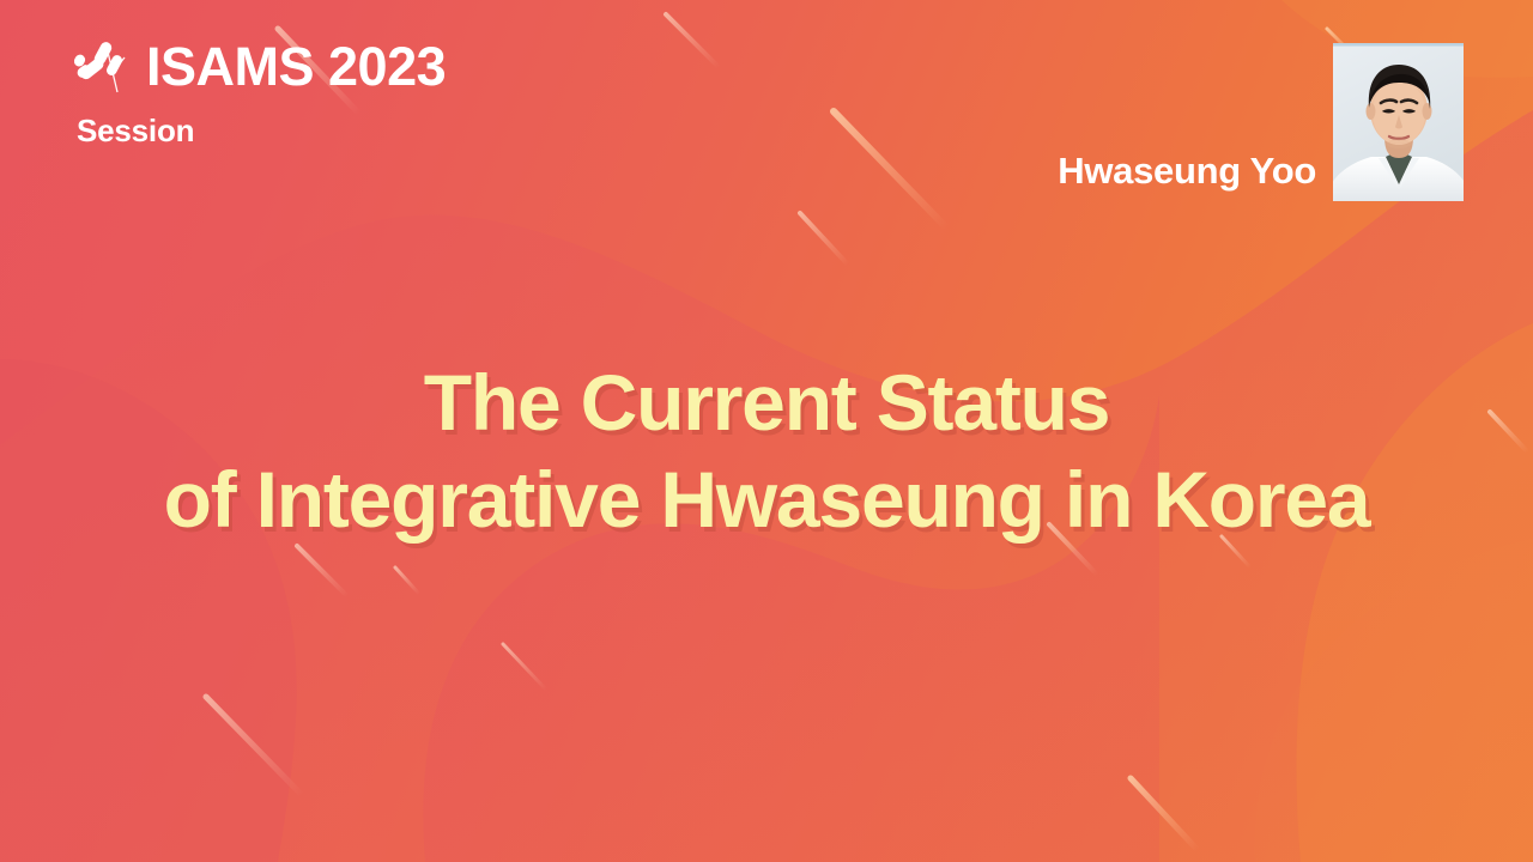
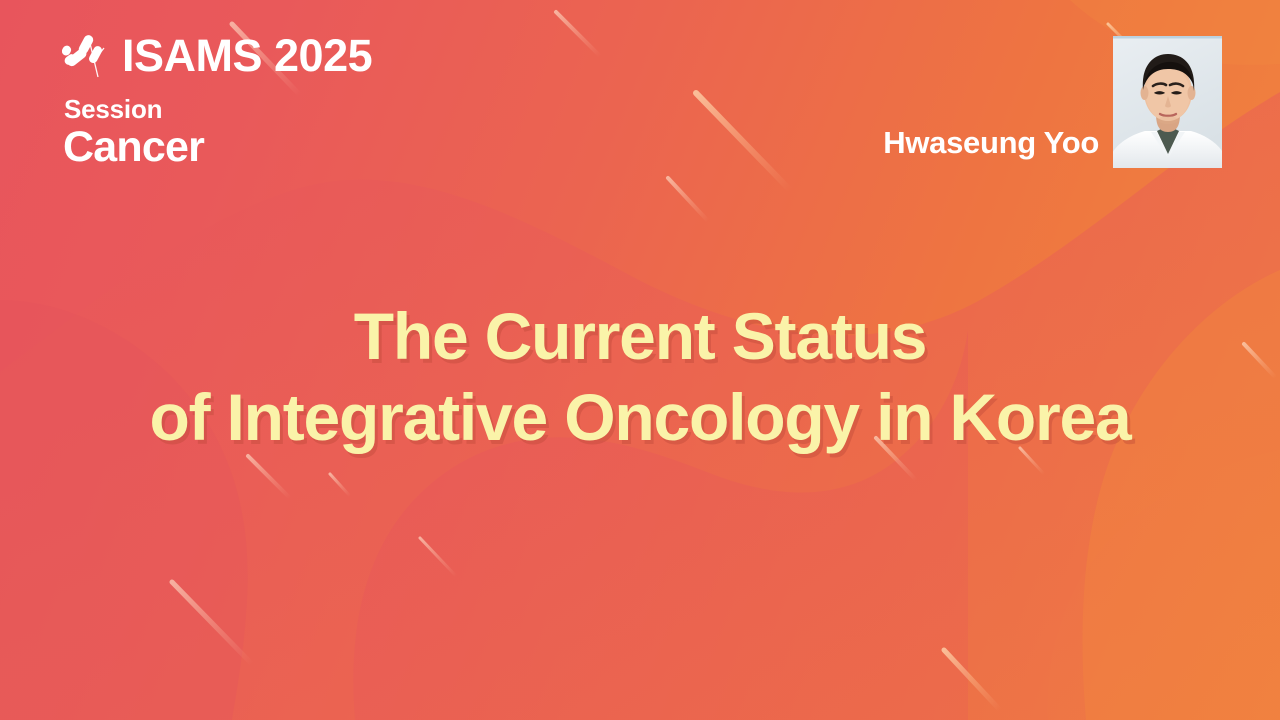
- ISAMS 2023
+ ISAMS 2025
  Session
+ Cancer
  Hwaseung Yoo
  The Current Status
- of Integrative Hwaseung in Korea
+ of Integrative Oncology in Korea
